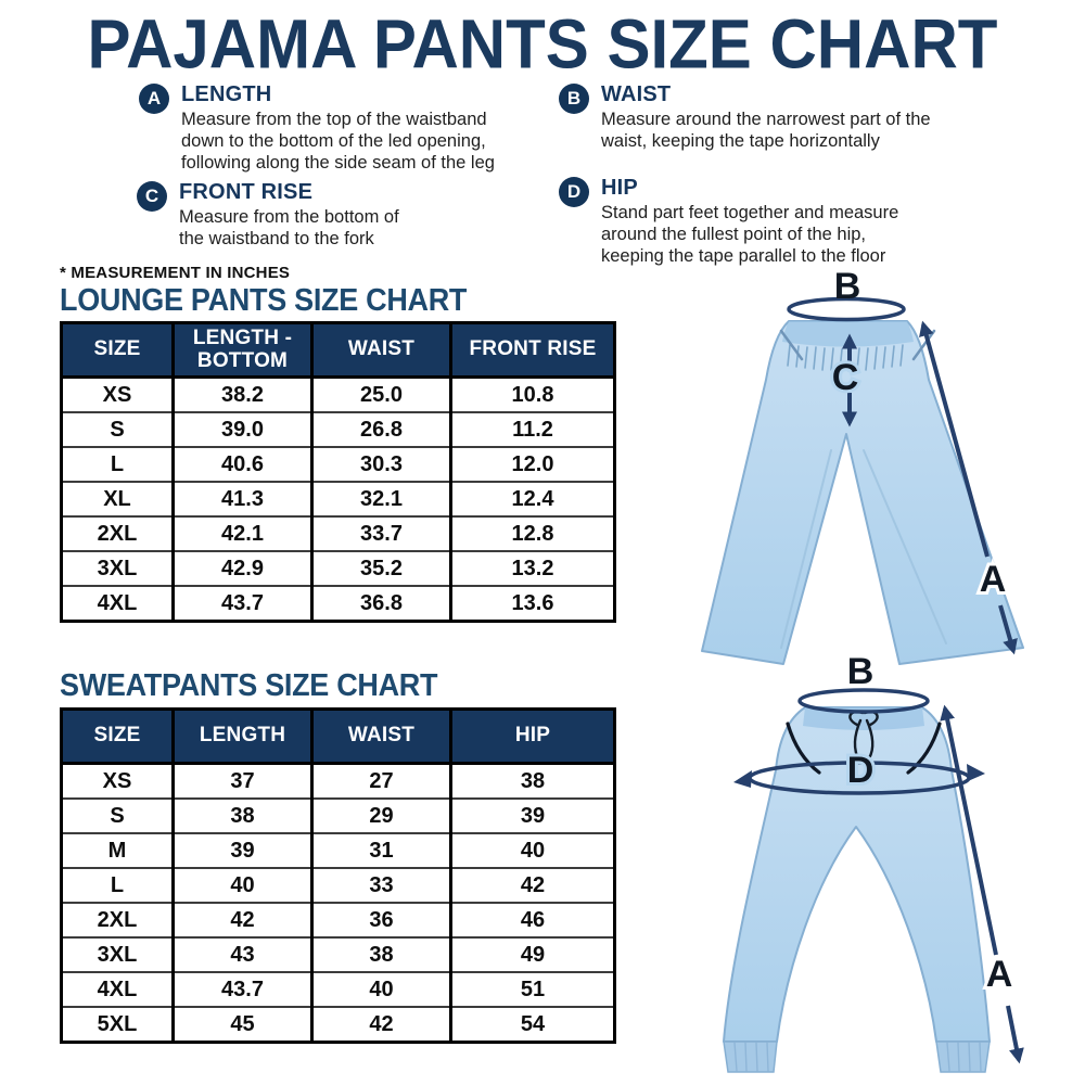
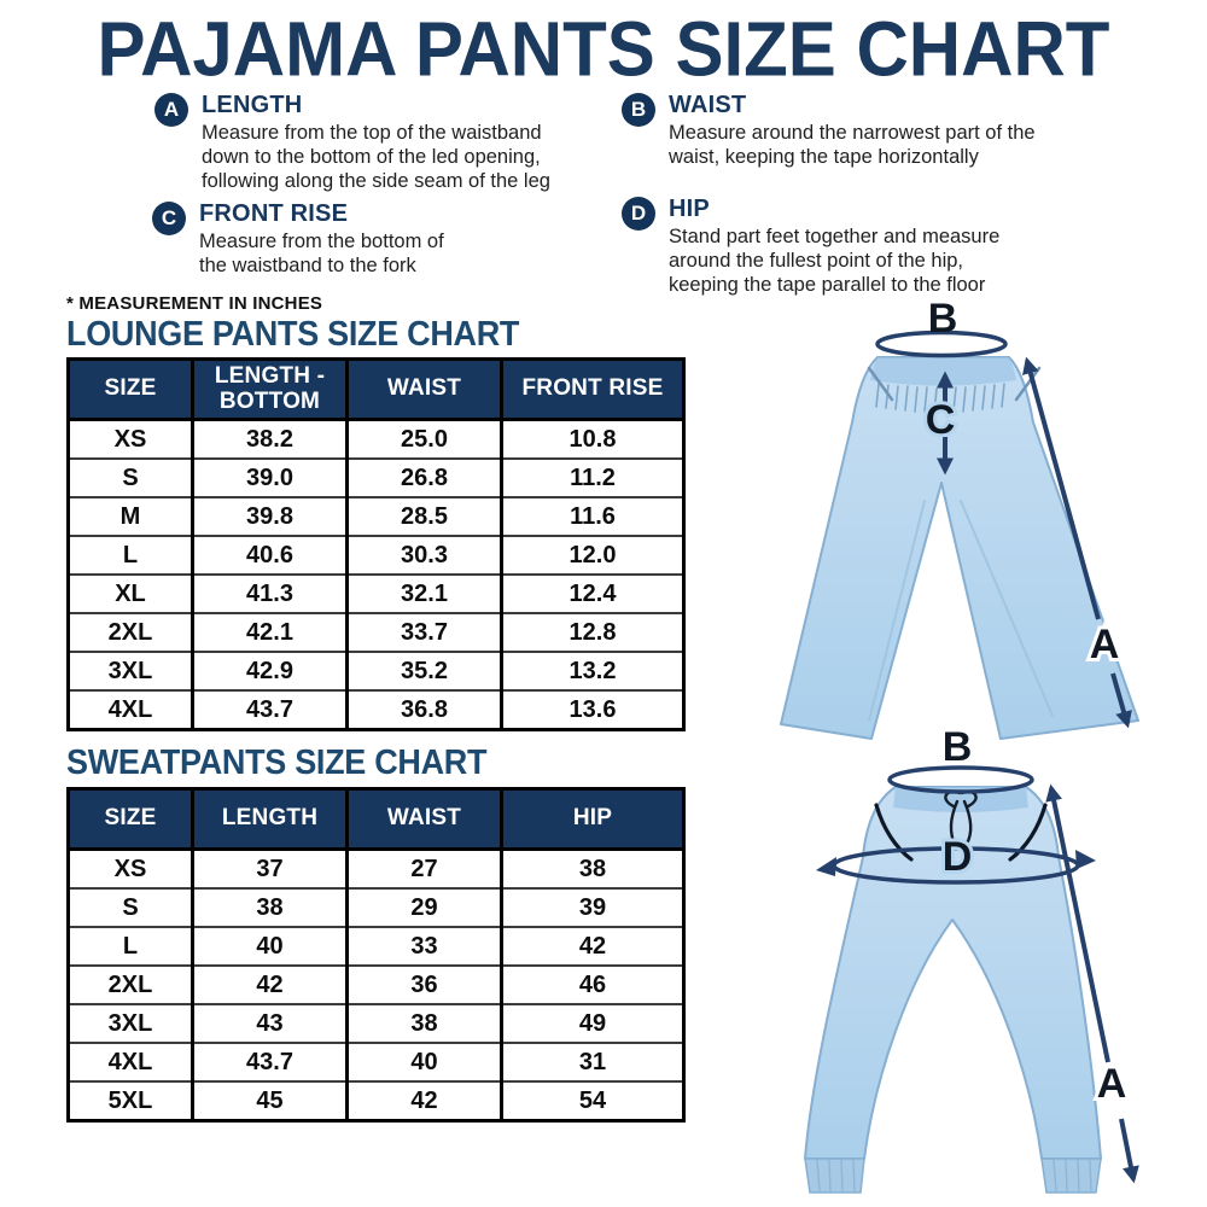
  PAJAMA PANTS SIZE CHART
  A
  LENGTH
  Measure from the top of the waistband down to the bottom of the led opening, following along the side seam of the leg
  B
  WAIST
  Measure around the narrowest part of the waist, keeping the tape horizontally
  C
  FRONT RISE
  Measure from the bottom of the waistband to the fork
  D
  HIP
  Stand part feet together and measure around the fullest point of the hip, keeping the tape parallel to the floor
  * MEASUREMENT IN INCHES
  LOUNGE PANTS SIZE CHART
  SIZE	LENGTH - BOTTOM	WAIST	FRONT RISE
  XS	38.2	25.0	10.8
  S	39.0	26.8	11.2
+ M	39.8	28.5	11.6
  L	40.6	30.3	12.0
  XL	41.3	32.1	12.4
  2XL	42.1	33.7	12.8
  3XL	42.9	35.2	13.2
  4XL	43.7	36.8	13.6
  SWEATPANTS SIZE CHART
  SIZE	LENGTH	WAIST	HIP
  XS	37	27	38
  S	38	29	39
- M	39	31	40
  L	40	33	42
  2XL	42	36	46
  3XL	43	38	49
- 4XL	43.7	40	51
+ 4XL	43.7	40	31
  5XL	45	42	54
  B
  C
  A
  B
  D
  A
